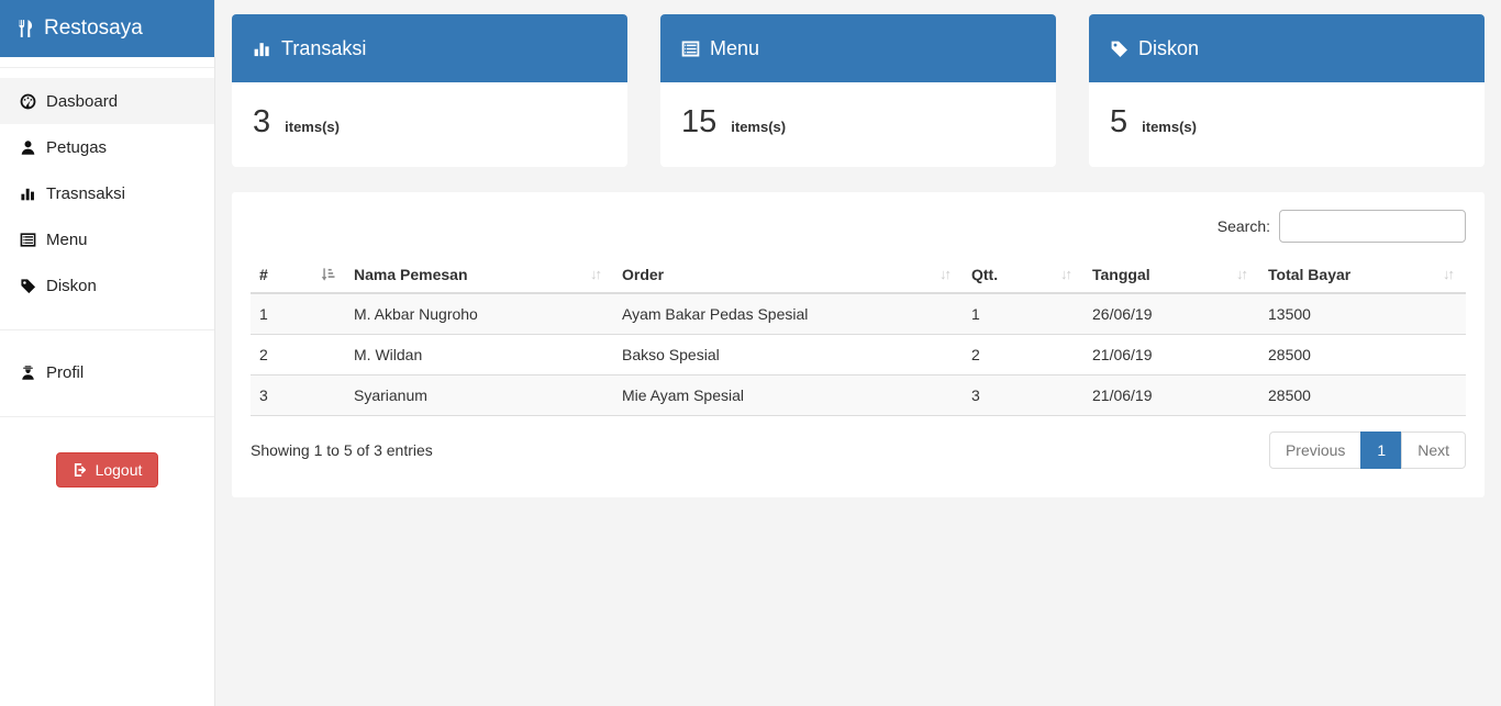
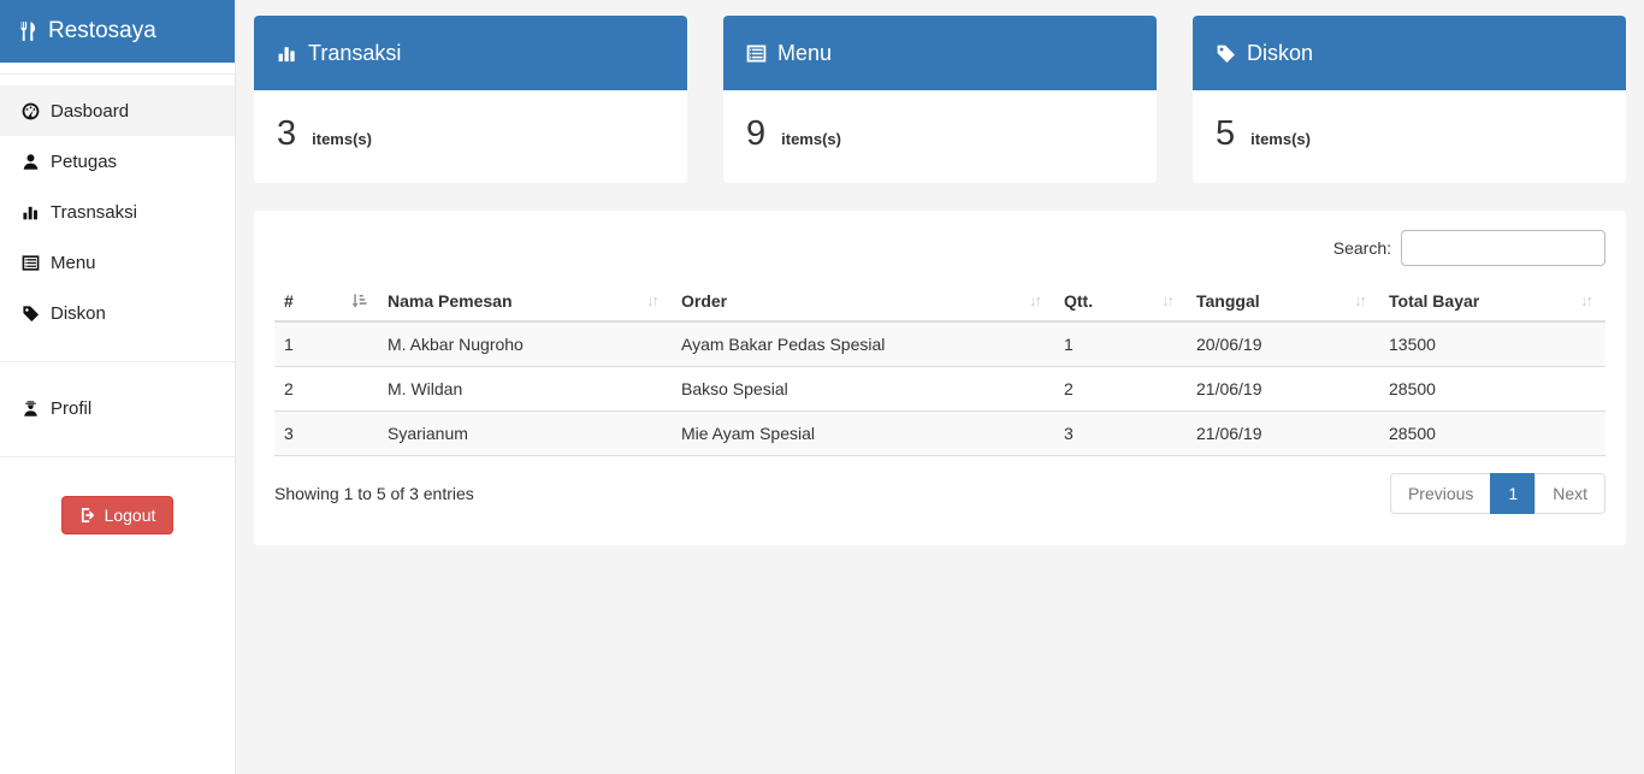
  Restosaya
  Dasboard
  Petugas
  Trasnsaksi
  Menu
  Diskon
  Profil
  Logout
  Transaksi
  3
  items(s)
  Menu
- 15
+ 9
  items(s)
  Diskon
  5
  items(s)
  Search:
  #	Nama Pemesan ↓↑	Order ↓↑	Qtt. ↓↑	Tanggal ↓↑	Total Bayar ↓↑
- 1	M. Akbar Nugroho	Ayam Bakar Pedas Spesial	1	26/06/19	13500
+ 1	M. Akbar Nugroho	Ayam Bakar Pedas Spesial	1	20/06/19	13500
  2	M. Wildan	Bakso Spesial	2	21/06/19	28500
  3	Syarianum	Mie Ayam Spesial	3	21/06/19	28500
  Showing 1 to 5 of 3 entries
  Previous
  1
  Next
